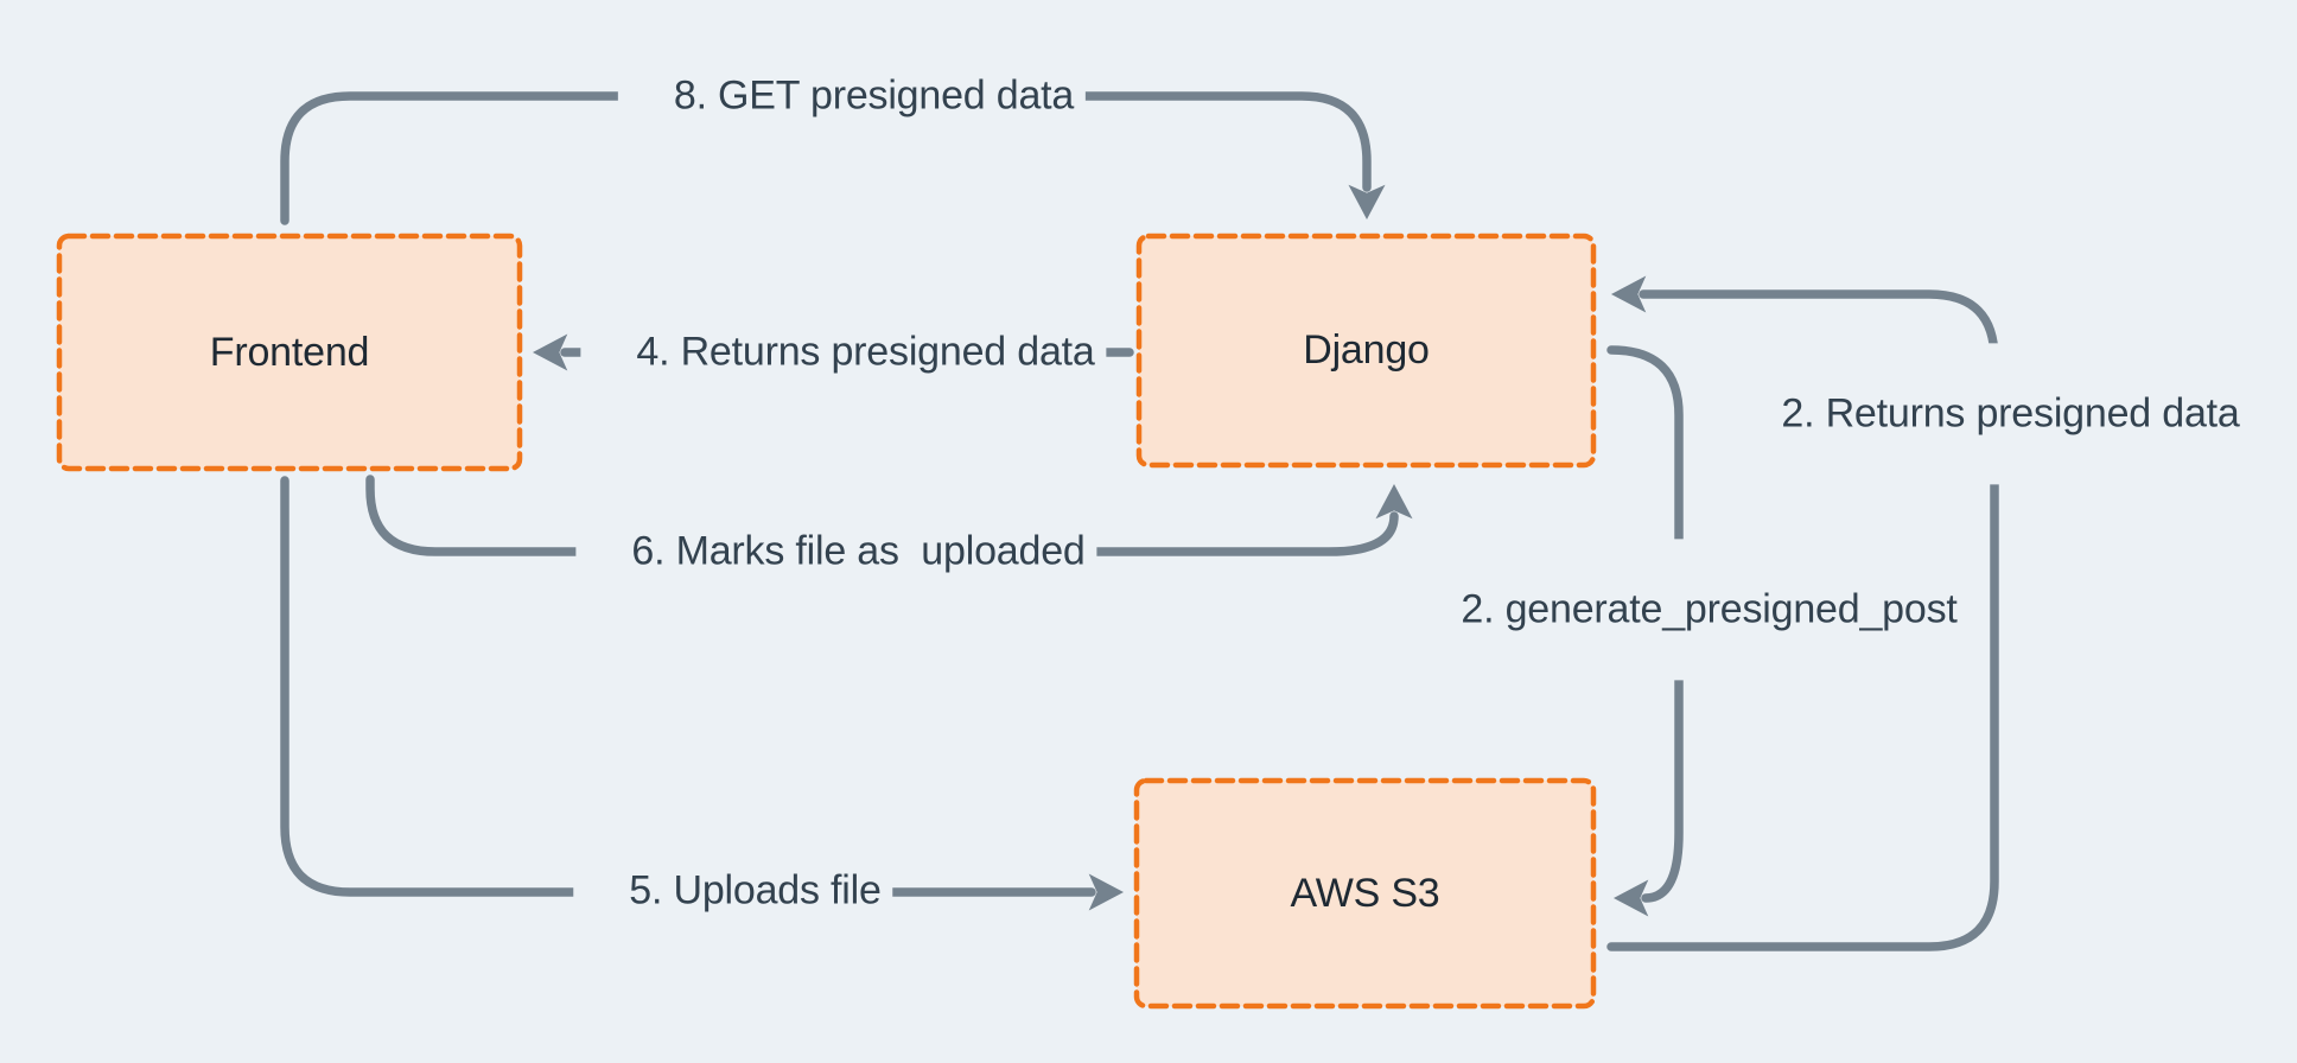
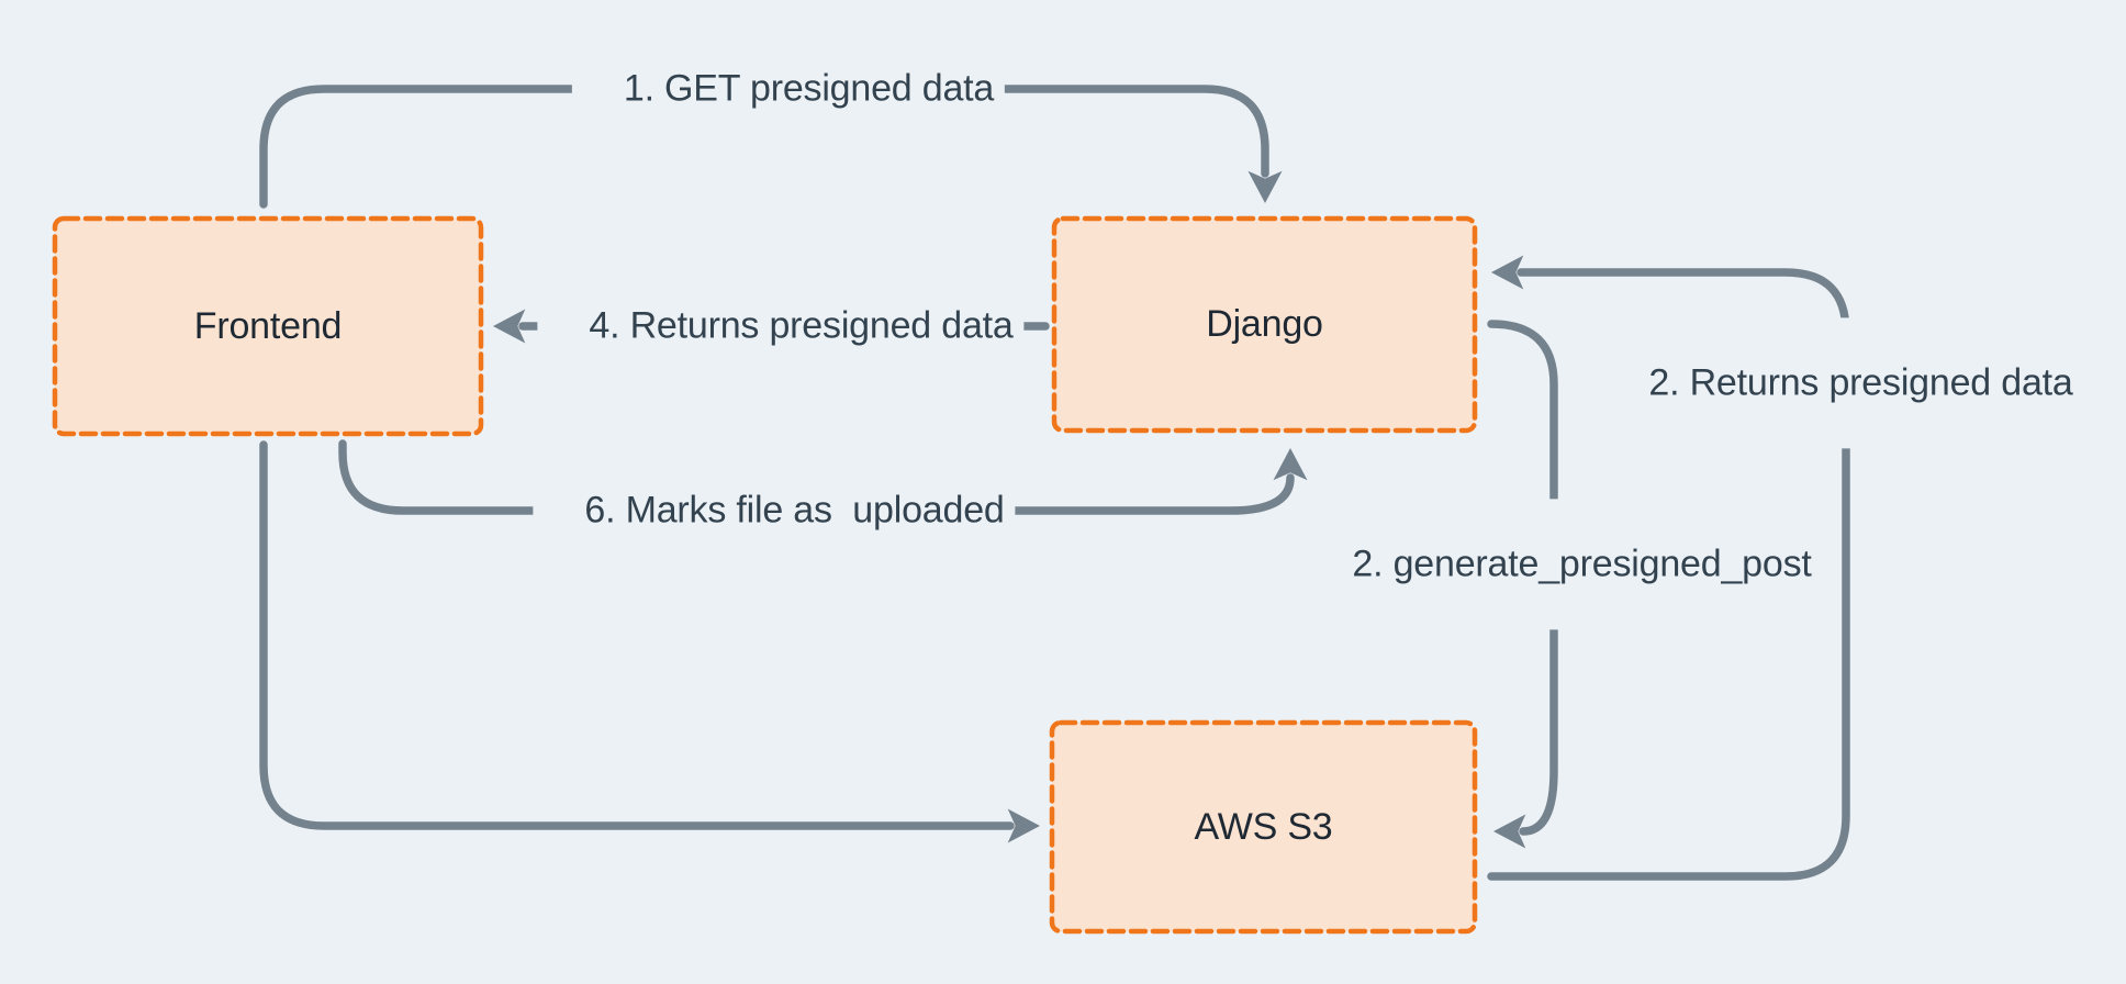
  Frontend
  Django
  AWS S3
- 8. GET presigned data
+ 1. GET presigned data
  2. generate_presigned_post
  2. Returns presigned data
  4. Returns presigned data
- 5. Uploads file
  6. Marks file as uploaded
